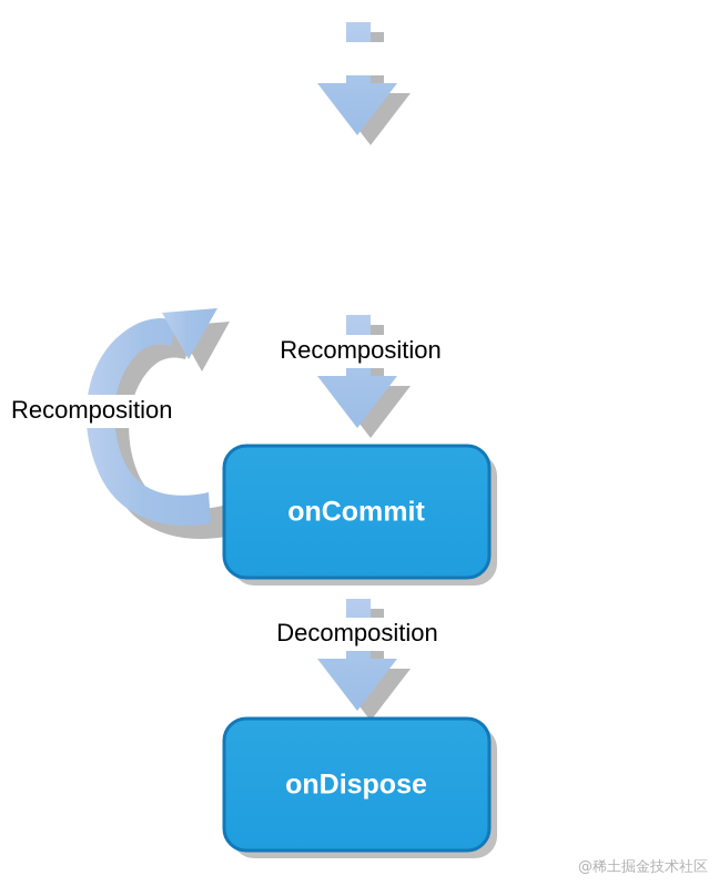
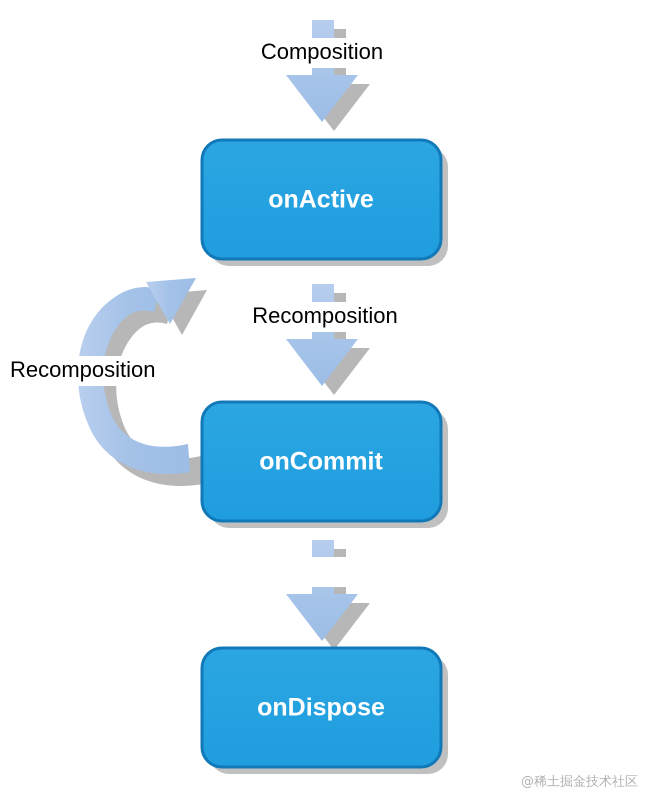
+ Composition
+ onActive
  Recomposition
  Recomposition
  onCommit
- Decomposition
  onDispose
  @稀土掘金技术社区
